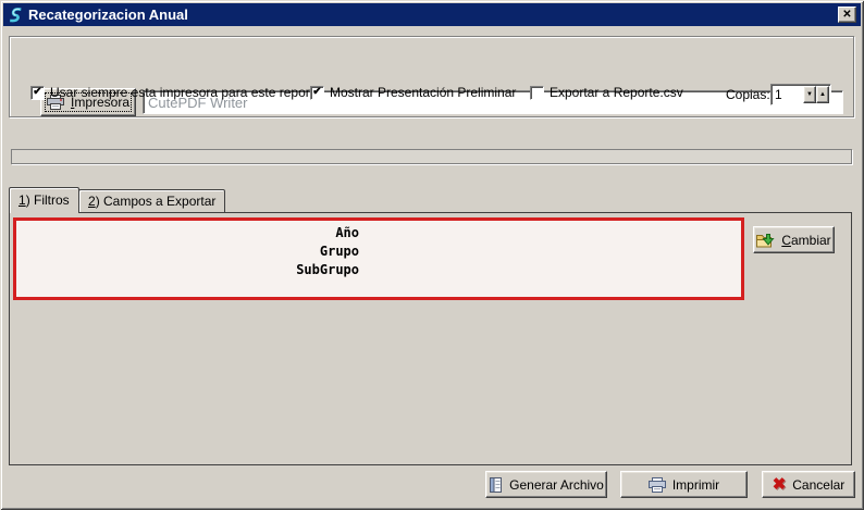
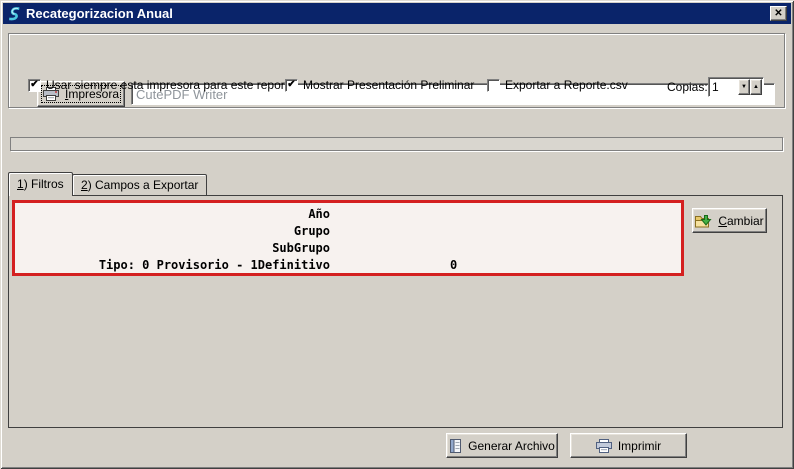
  Recategorizacion Anual
  ✕
  Impresora
  CutePDF Writer
  ✔
  Usar siempre esta impresora para este repor
  ✔
  Mostrar Presentación Preliminar
  Exportar a Reporte.csv
  Copias:
  1
  1) Filtros
  2) Campos a Exportar
  Año
  Grupo
  SubGrupo
+ Tipo: 0 Provisorio - 1Definitivo
+ 0
  Cambiar
  Generar Archivo
  Imprimir
- ✖
- Cancelar
